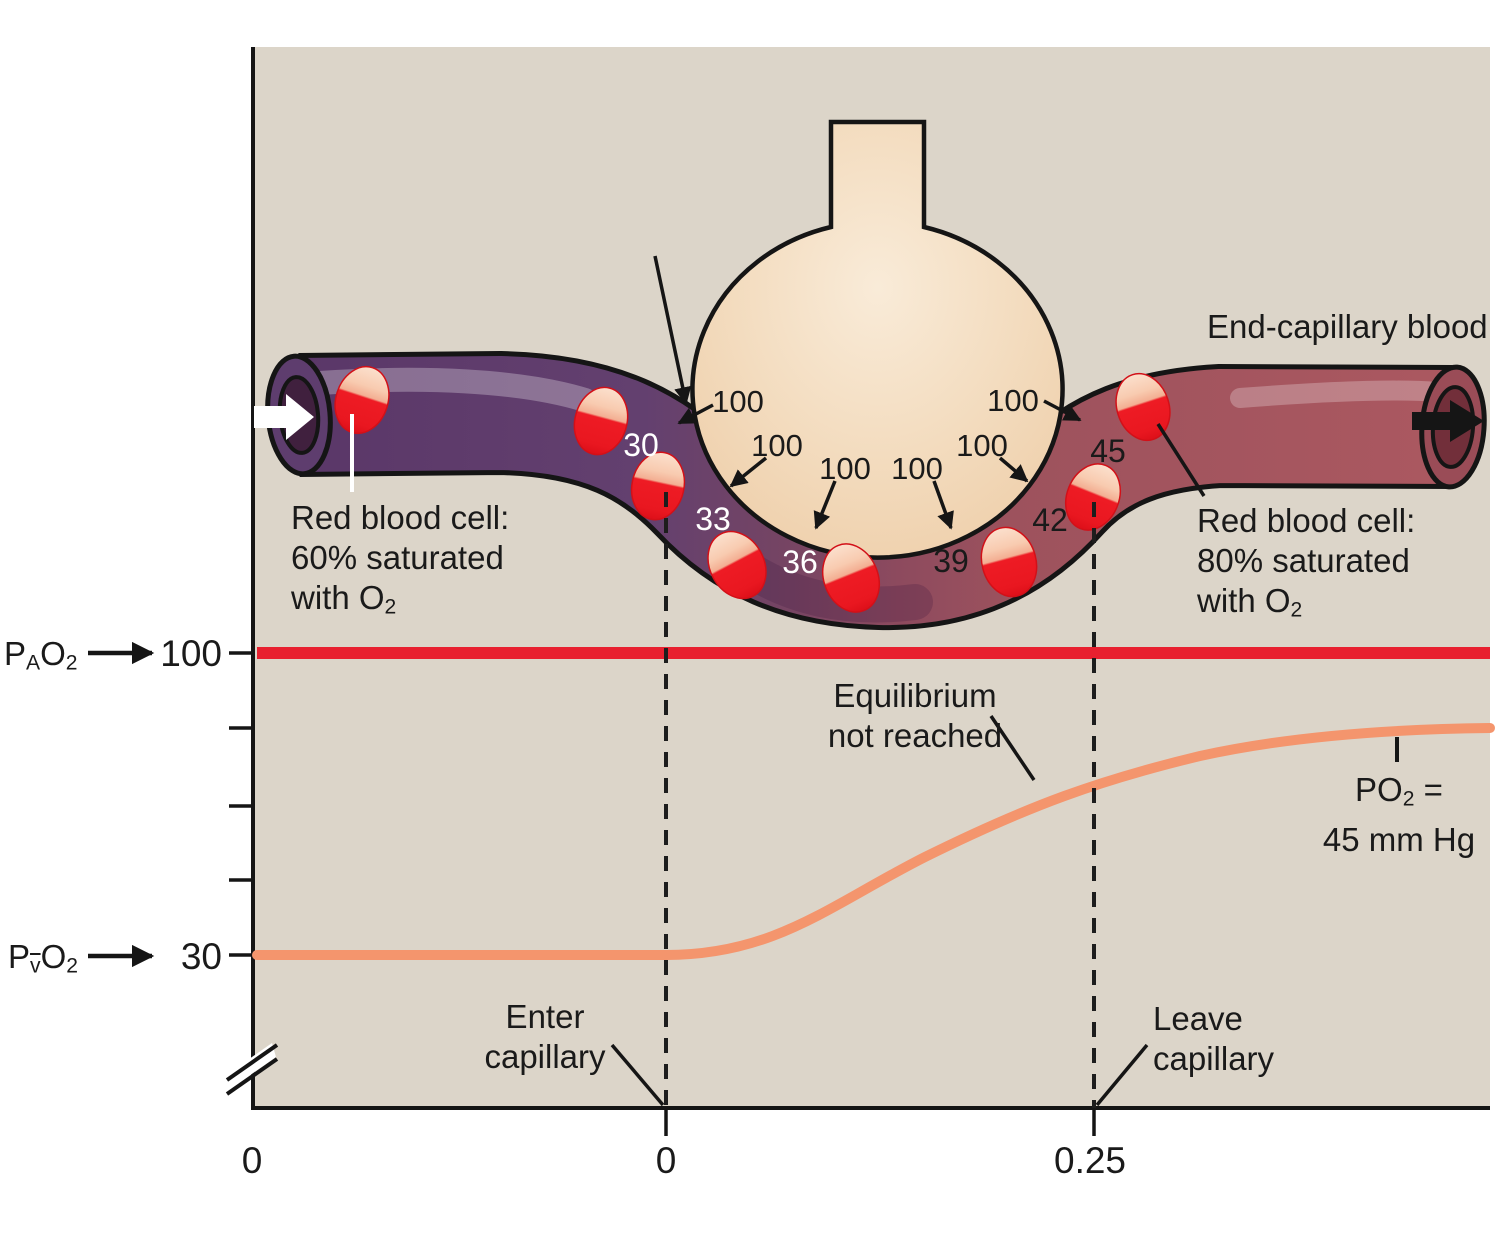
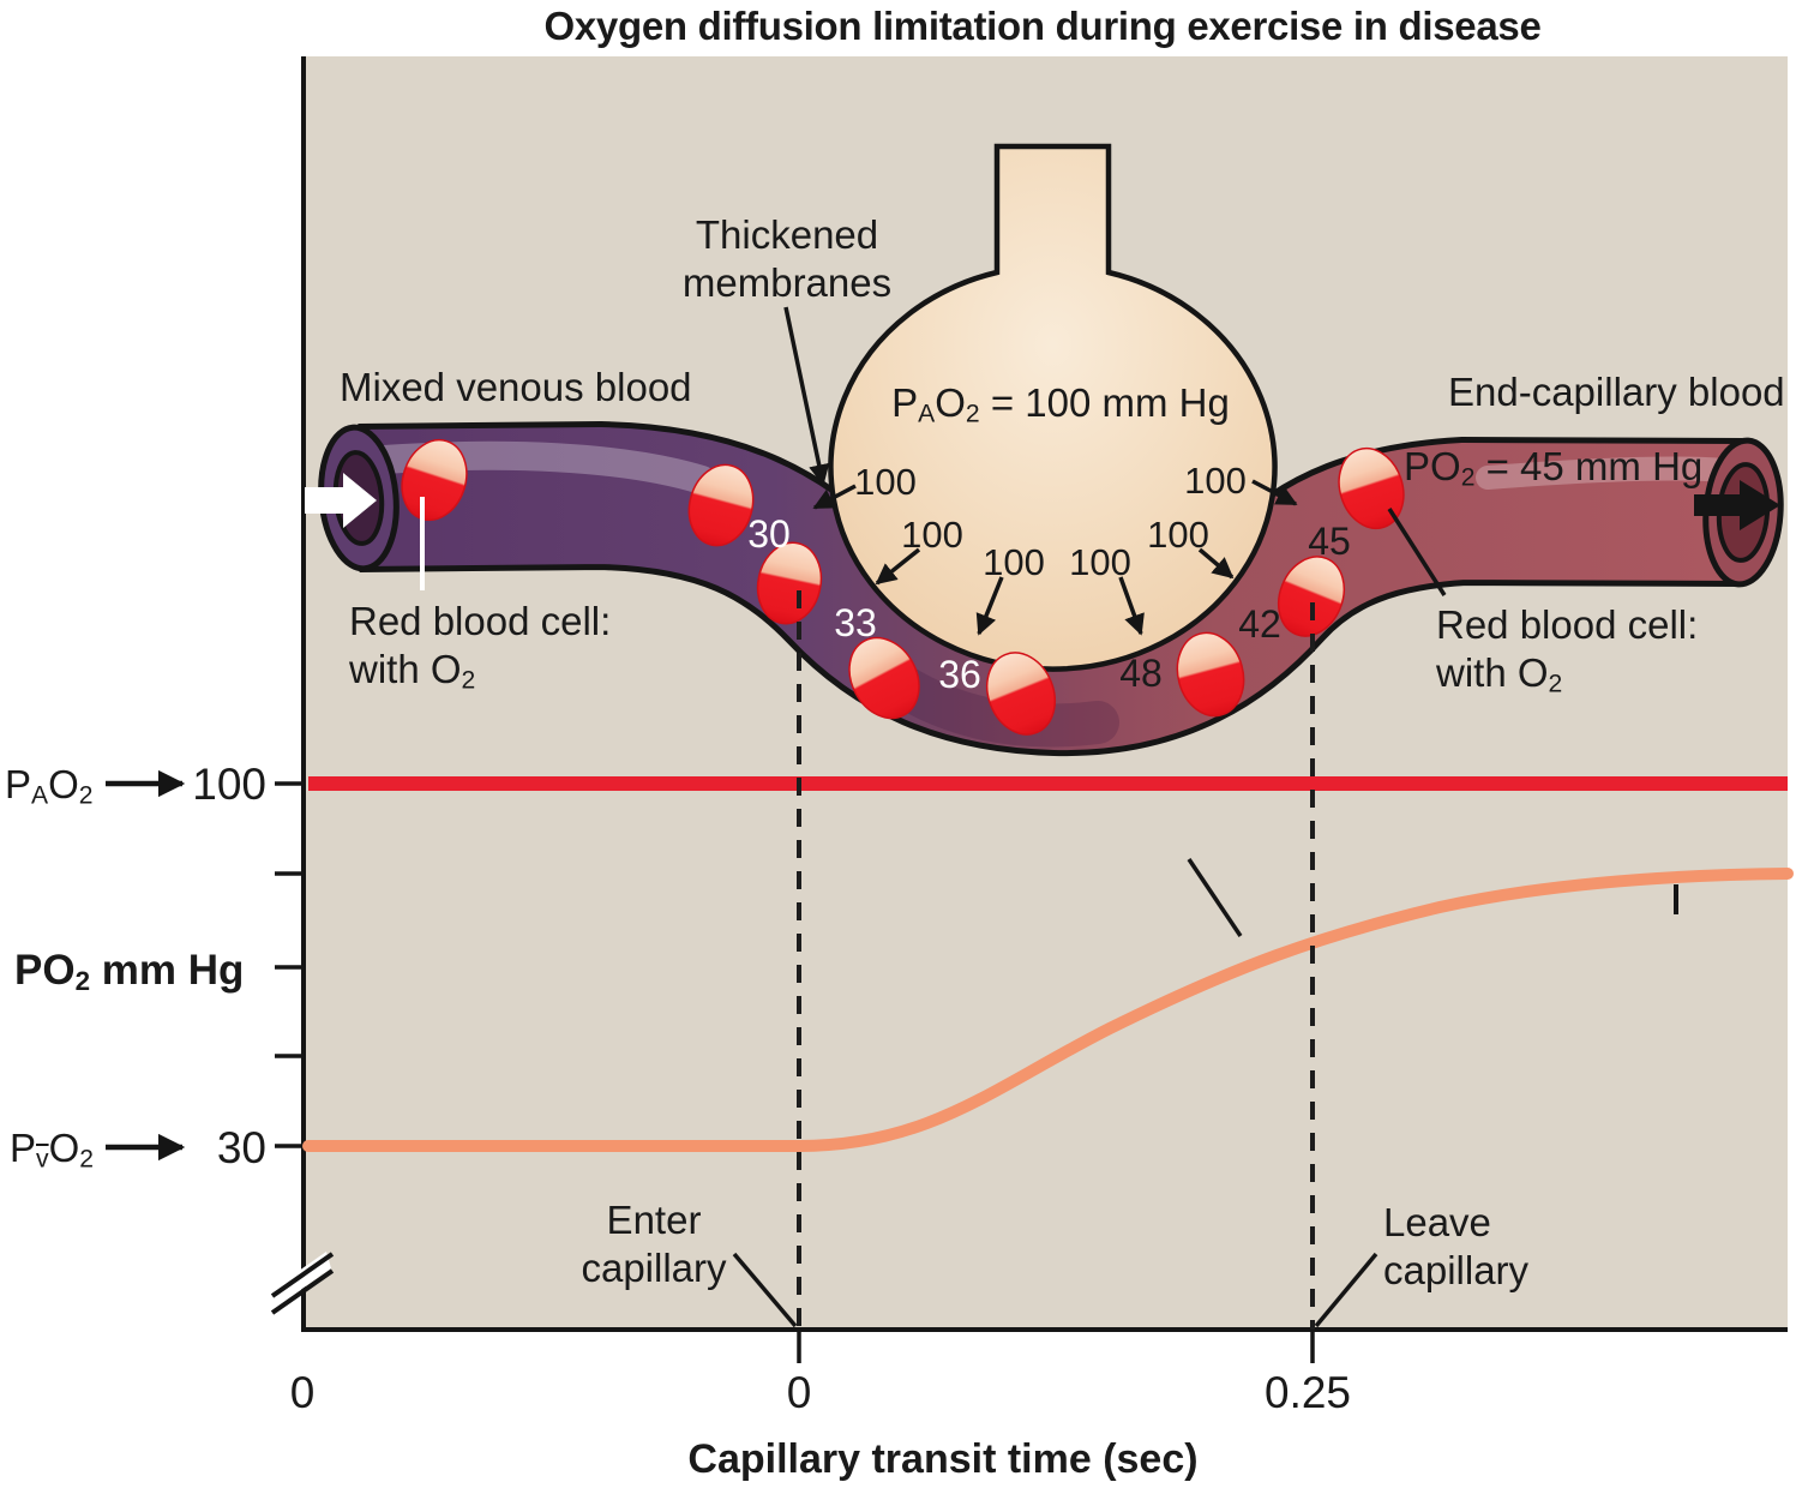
+ Oxygen diffusion limitation during exercise in disease
+ Mixed venous blood
+ Thickened
+ membranes
+ PAO2 = 100 mm Hg
  End-capillary blood
+ PO2 = 45 mm Hg
  Red blood cell:
- 60% saturated
  with O2
  Red blood cell:
- 80% saturated
  with O2
  100
  100
  100
  100
  100
  100
  30
  33
  36
- 39
+ 48
  42
  45
- Equilibrium
- not reached
- PO2 =
- 45 mm Hg
  Enter
  capillary
  Leave
  capillary
  PAO2
  100
+ PO2 mm Hg
  PvO2
  30
  0
  0
  0.25
+ Capillary transit time (sec)
